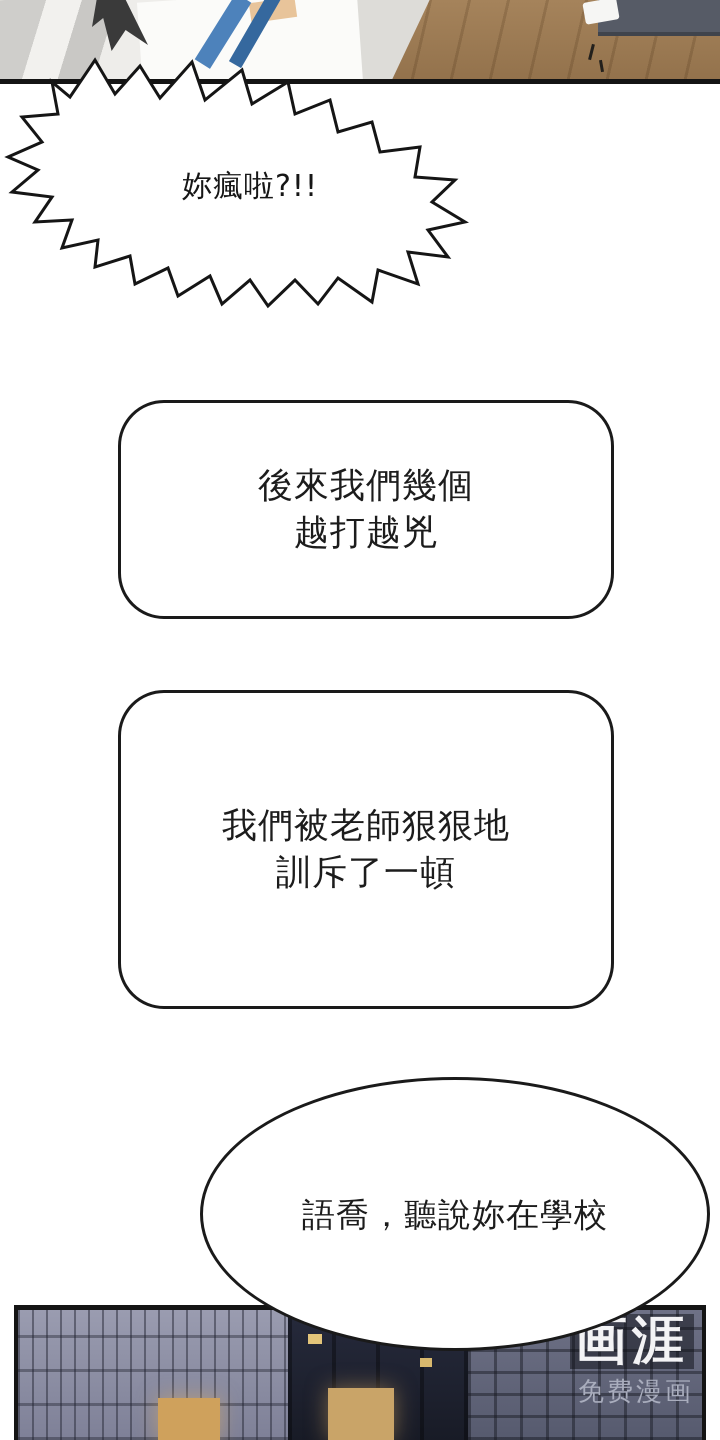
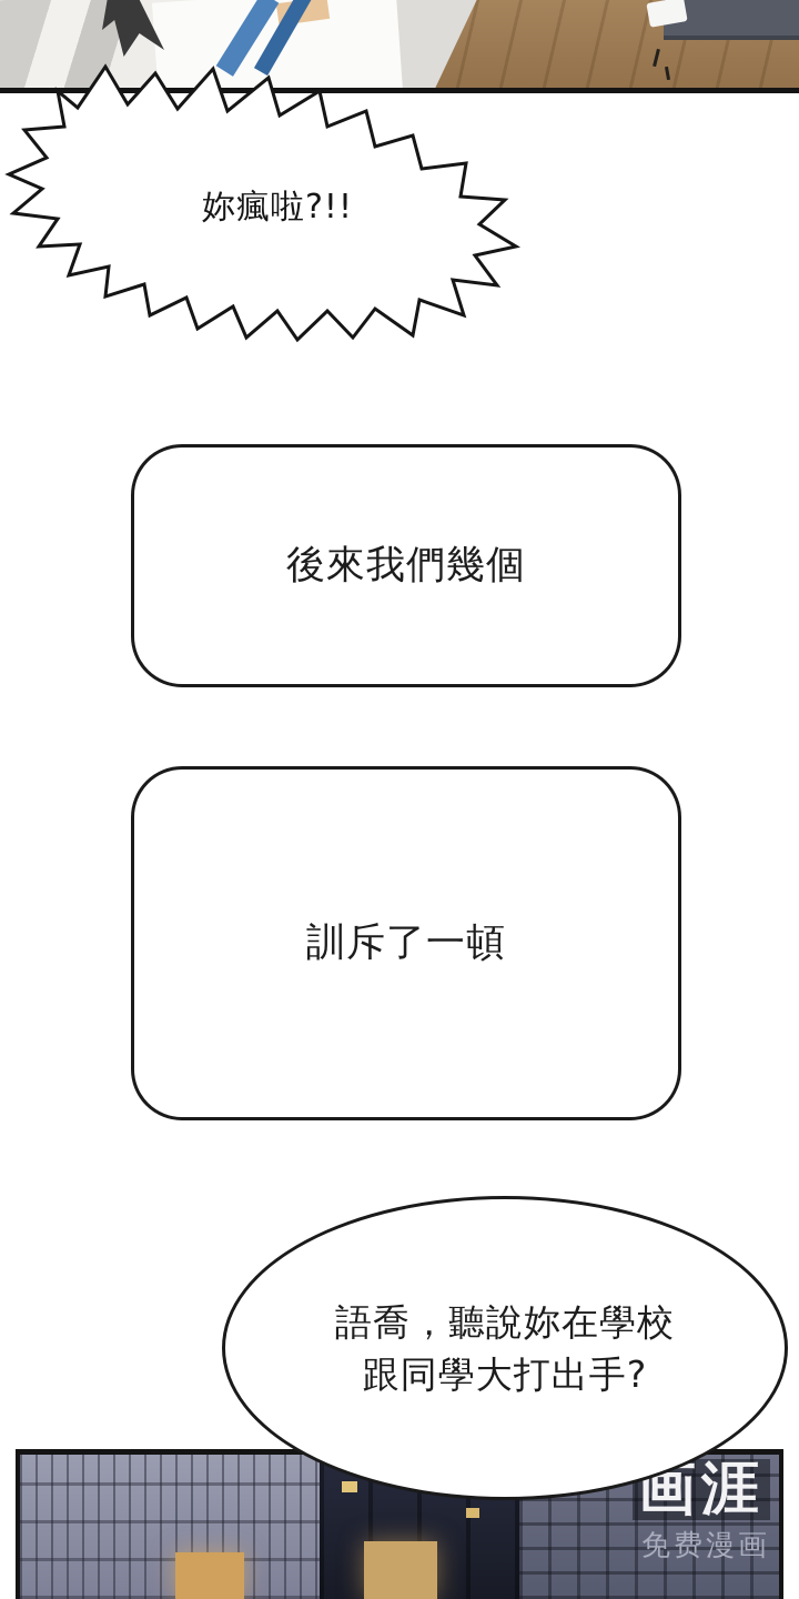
  妳瘋啦?!!
  後來我們幾個
- 越打越兇
- 我們被老師狠狠地
  訓斥了一頓
  画涯
  免费漫画
  語喬，聽說妳在學校
+ 跟同學大打出手?
